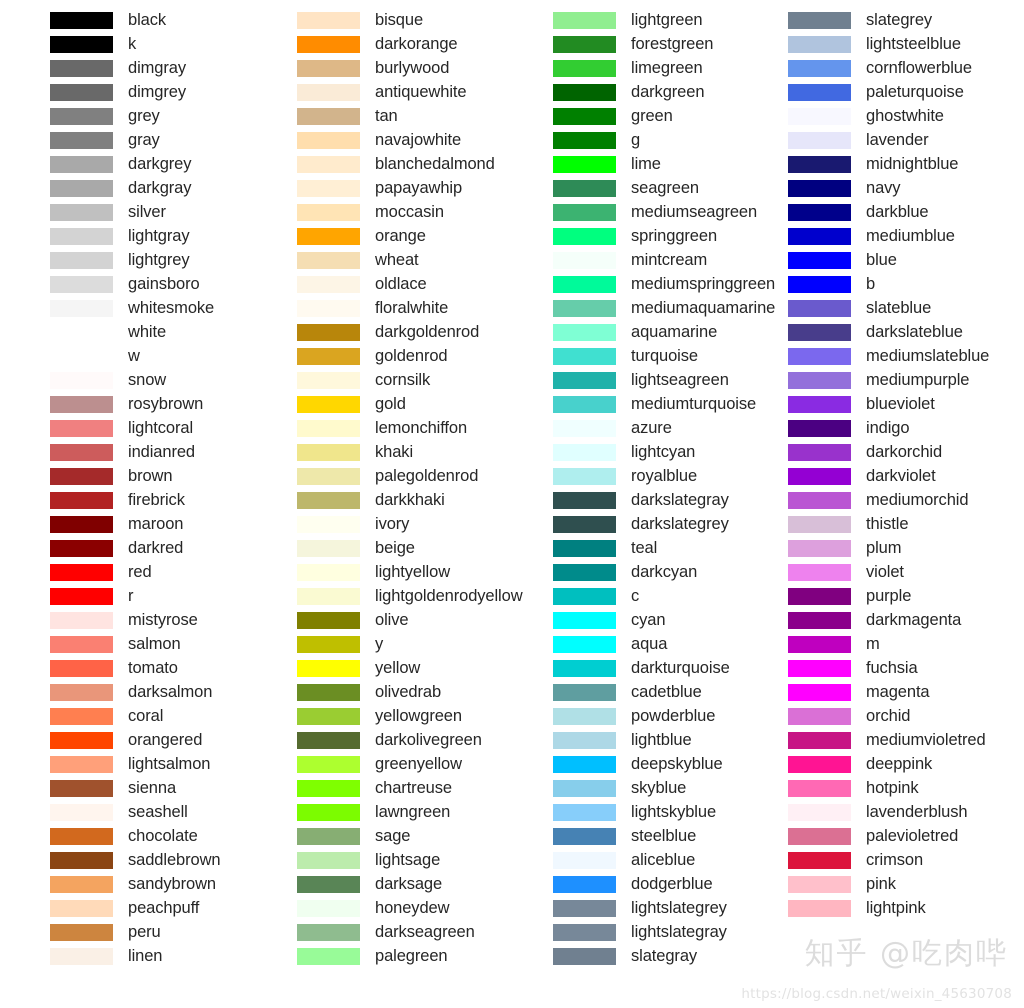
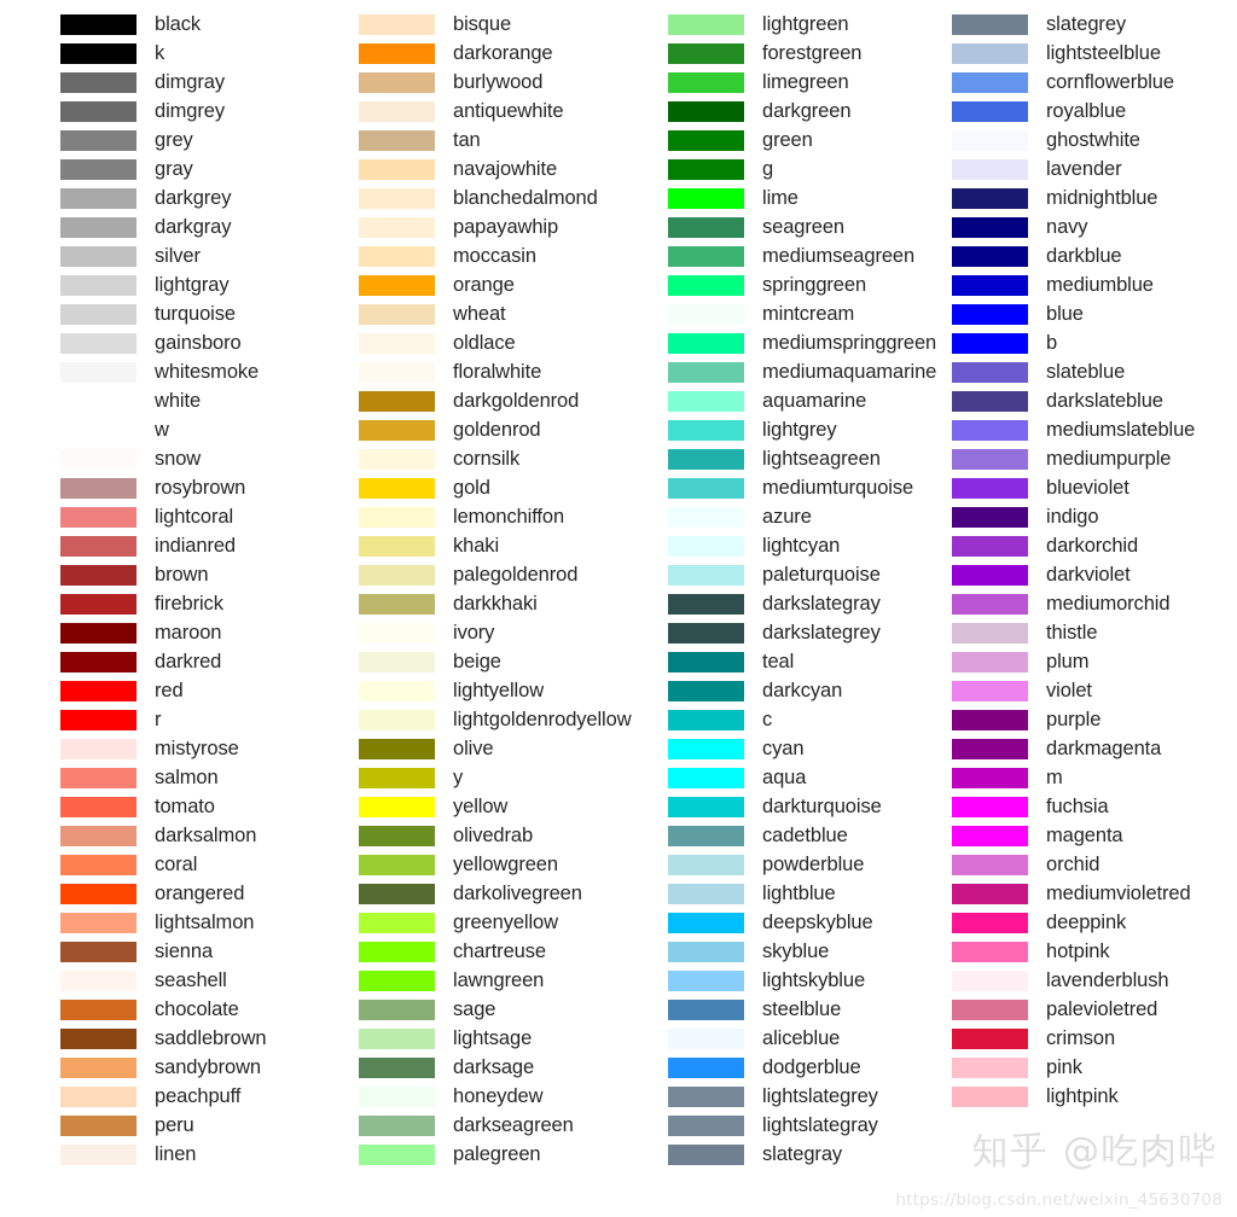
  black
  k
  dimgray
  dimgrey
  grey
  gray
  darkgrey
  darkgray
  silver
  lightgray
- lightgrey
+ turquoise
  gainsboro
  whitesmoke
  white
  w
  snow
  rosybrown
  lightcoral
  indianred
  brown
  firebrick
  maroon
  darkred
  red
  r
  mistyrose
  salmon
  tomato
  darksalmon
  coral
  orangered
  lightsalmon
  sienna
  seashell
  chocolate
  saddlebrown
  sandybrown
  peachpuff
  peru
  linen
  bisque
  darkorange
  burlywood
  antiquewhite
  tan
  navajowhite
  blanchedalmond
  papayawhip
  moccasin
  orange
  wheat
  oldlace
  floralwhite
  darkgoldenrod
  goldenrod
  cornsilk
  gold
  lemonchiffon
  khaki
  palegoldenrod
  darkkhaki
  ivory
  beige
  lightyellow
  lightgoldenrodyellow
  olive
  y
  yellow
  olivedrab
  yellowgreen
  darkolivegreen
  greenyellow
  chartreuse
  lawngreen
  sage
  lightsage
  darksage
  honeydew
  darkseagreen
  palegreen
  lightgreen
  forestgreen
  limegreen
  darkgreen
  green
  g
  lime
  seagreen
  mediumseagreen
  springgreen
  mintcream
  mediumspringgreen
  mediumaquamarine
  aquamarine
- turquoise
+ lightgrey
  lightseagreen
  mediumturquoise
  azure
  lightcyan
- royalblue
+ paleturquoise
  darkslategray
  darkslategrey
  teal
  darkcyan
  c
  cyan
  aqua
  darkturquoise
  cadetblue
  powderblue
  lightblue
  deepskyblue
  skyblue
  lightskyblue
  steelblue
  aliceblue
  dodgerblue
  lightslategrey
  lightslategray
  slategray
  slategrey
  lightsteelblue
  cornflowerblue
- paleturquoise
+ royalblue
  ghostwhite
  lavender
  midnightblue
  navy
  darkblue
  mediumblue
  blue
  b
  slateblue
  darkslateblue
  mediumslateblue
  mediumpurple
  blueviolet
  indigo
  darkorchid
  darkviolet
  mediumorchid
  thistle
  plum
  violet
  purple
  darkmagenta
  m
  fuchsia
  magenta
  orchid
  mediumvioletred
  deeppink
  hotpink
  lavenderblush
  palevioletred
  crimson
  pink
  lightpink
  知乎 @吃肉哔
  https://blog.csdn.net/weixin_45630708
